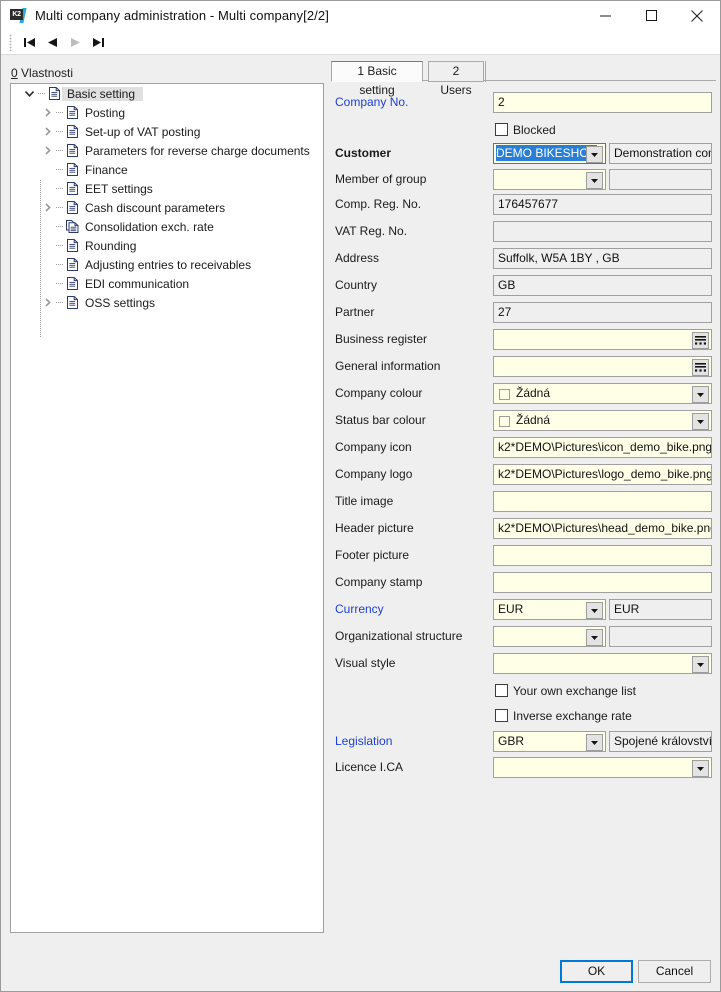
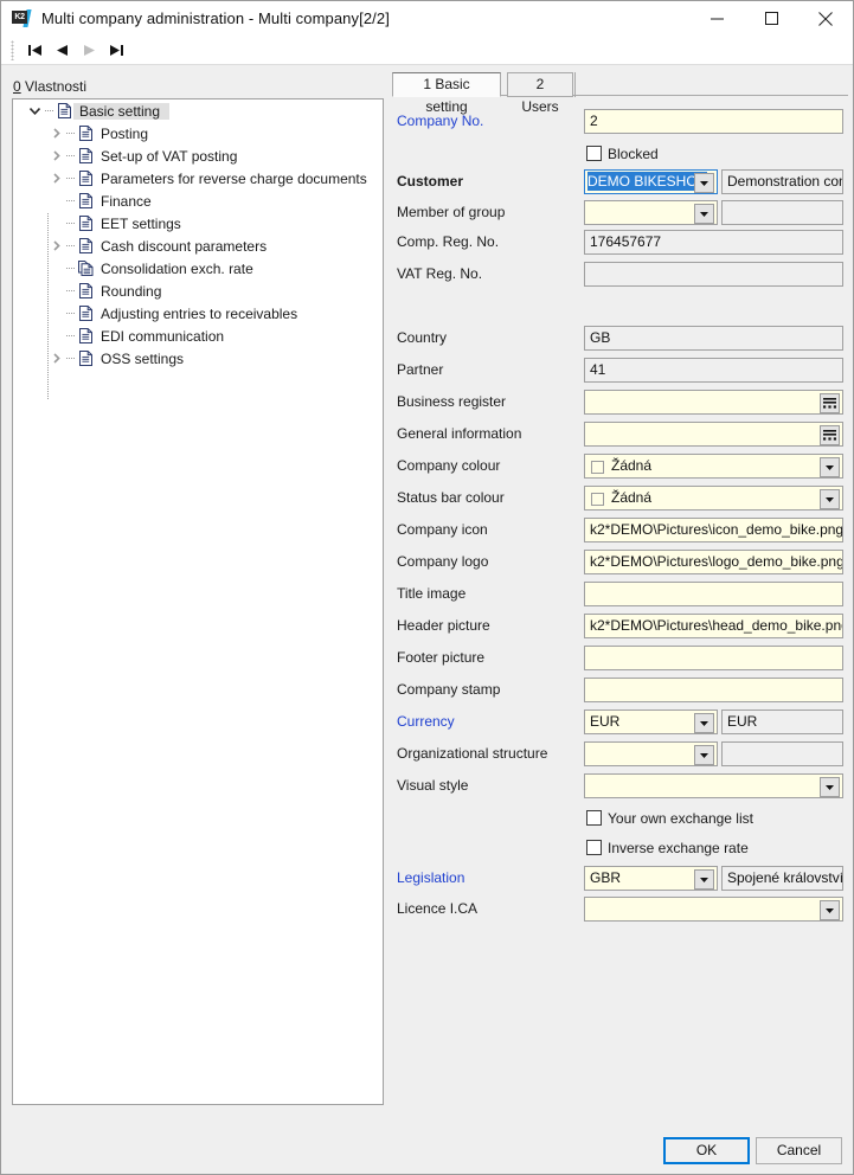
  Multi company administration - Multi company[2/2]
  0 Vlastnosti
  Basic setting
  Posting
  Set-up of VAT posting
  Parameters for reverse charge documents
  Finance
  EET settings
  Cash discount parameters
  Consolidation exch. rate
  Rounding
  Adjusting entries to receivables
  EDI communication
  OSS settings
  1 Basic setting
  2 Users
  Company No.
  2
  Blocked
  Customer
  DEMO BIKESHO
  Demonstration co
  Member of group
  Comp. Reg. No.
  176457677
  VAT Reg. No.
- Address
- Suffolk, W5A 1BY , GB
  Country
  GB
  Partner
- 27
+ 41
  Business register
  General information
  Company colour
  Žádná
  Status bar colour
  Žádná
  Company icon
  k2*DEMO\Pictures\icon_demo_bike.png
  Company logo
  k2*DEMO\Pictures\logo_demo_bike.png
  Title image
  Header picture
  k2*DEMO\Pictures\head_demo_bike.pn
  Footer picture
  Company stamp
  Currency
  EUR
  EUR
  Organizational structure
  Visual style
  Your own exchange list
  Inverse exchange rate
  Legislation
  GBR
  Spojené království
  Licence I.CA
  OK
  Cancel
